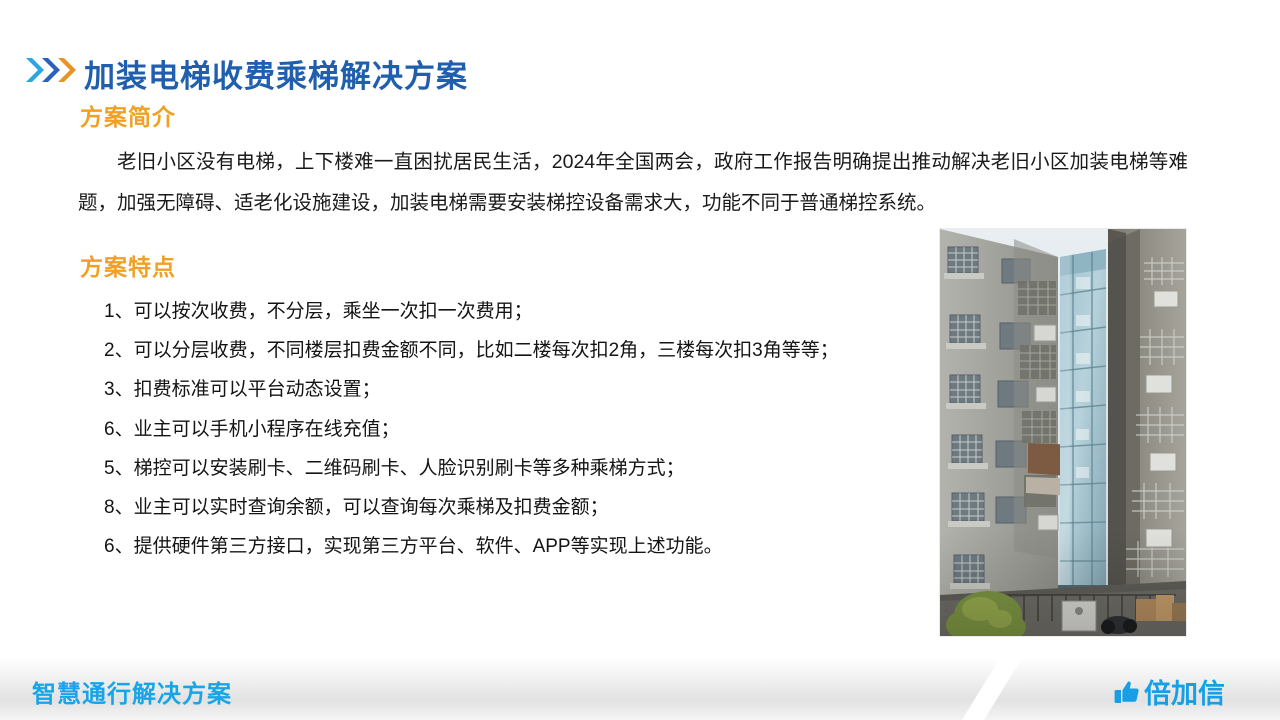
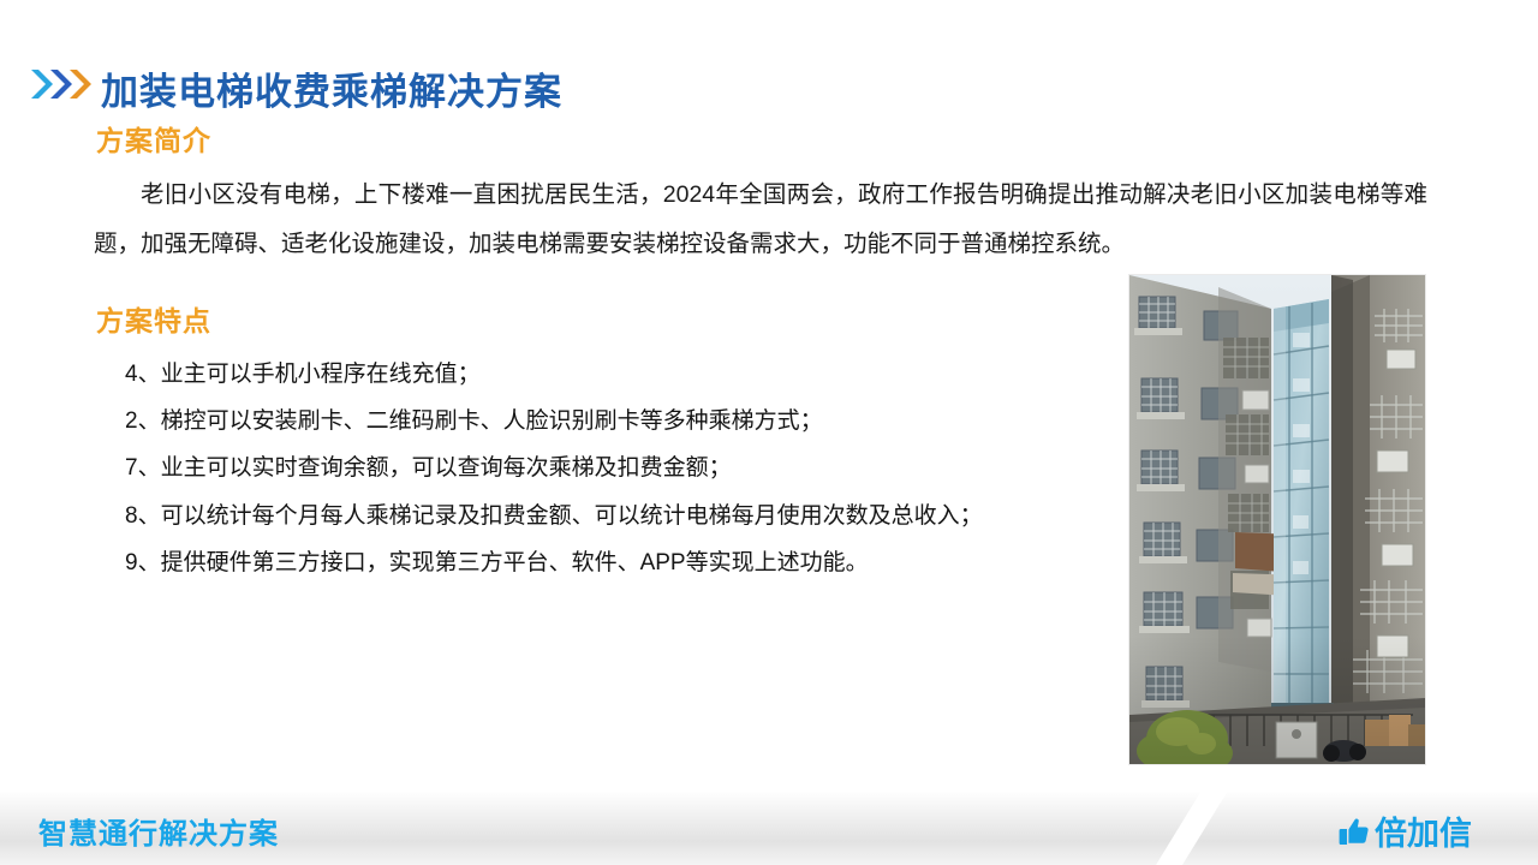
  加装电梯收费乘梯解决方案
  方案简介
  老旧小区没有电梯，上下楼难一直困扰居民生活，2024年全国两会，政府工作报告明确提出推动解决老旧小区加装电梯等难题，加强无障碍、适老化设施建设，加装电梯需要安装梯控设备需求大，功能不同于普通梯控系统。
  方案特点
- 1、可以按次收费，不分层，乘坐一次扣一次费用；
- 2、可以分层收费，不同楼层扣费金额不同，比如二楼每次扣2角，三楼每次扣3角等等；
- 3、扣费标准可以平台动态设置；
- 6、业主可以手机小程序在线充值；
+ 4、业主可以手机小程序在线充值；
- 5、梯控可以安装刷卡、二维码刷卡、人脸识别刷卡等多种乘梯方式；
+ 2、梯控可以安装刷卡、二维码刷卡、人脸识别刷卡等多种乘梯方式；
- 8、业主可以实时查询余额，可以查询每次乘梯及扣费金额；
+ 7、业主可以实时查询余额，可以查询每次乘梯及扣费金额；
+ 8、可以统计每个月每人乘梯记录及扣费金额、可以统计电梯每月使用次数及总收入；
- 6、提供硬件第三方接口，实现第三方平台、软件、APP等实现上述功能。
+ 9、提供硬件第三方接口，实现第三方平台、软件、APP等实现上述功能。
  智慧通行解决方案
  倍加信
